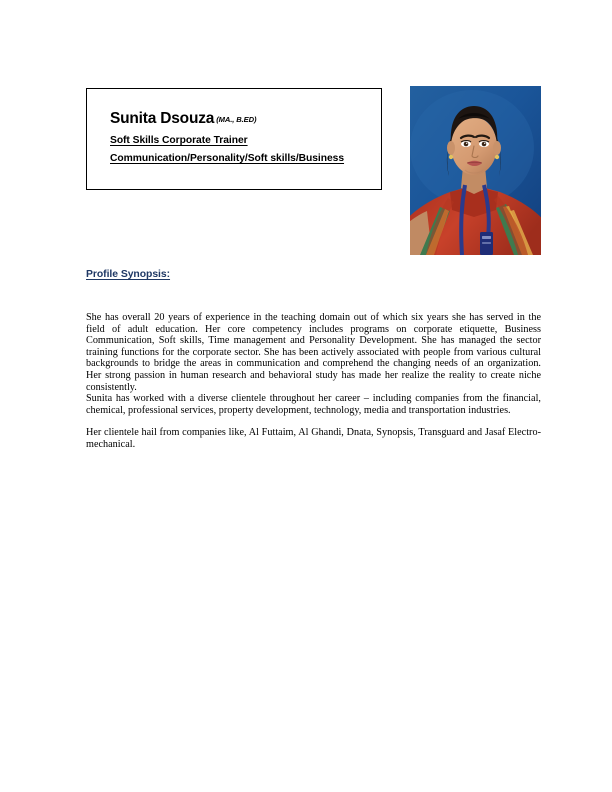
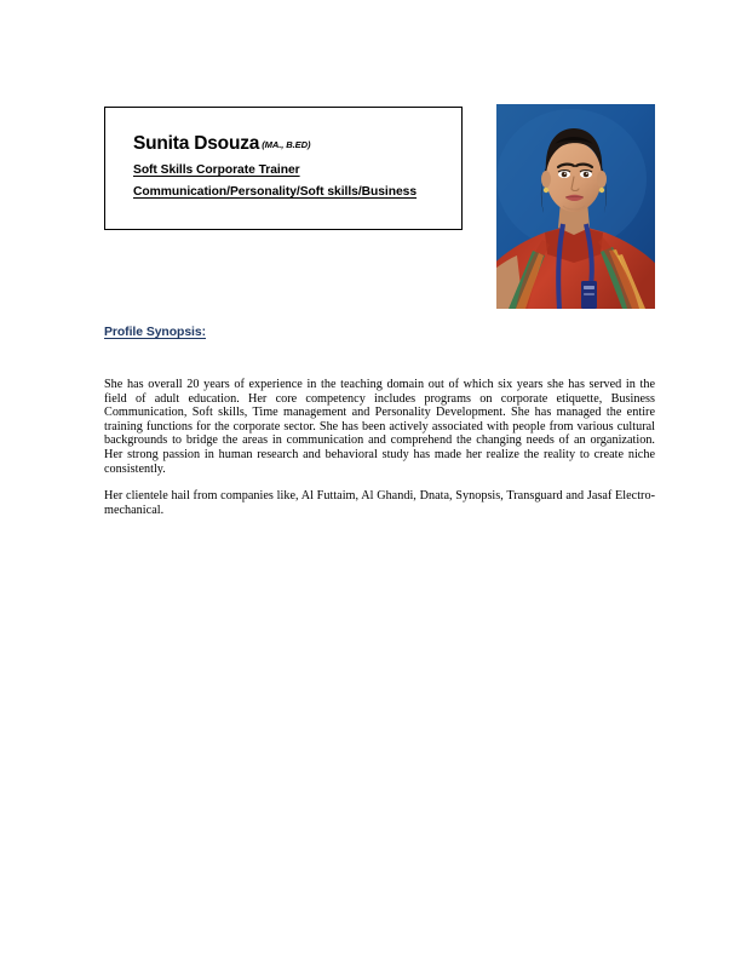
  Sunita Dsouza (MA., B.ED)
  Soft Skills Corporate Trainer Communication/Personality/Soft skills/Business
  Profile Synopsis:
- She has overall 20 years of experience in the teaching domain out of which six years she has served in the field of adult education. Her core competency includes programs on corporate etiquette, Business Communication, Soft skills, Time management and Personality Development. She has managed the sector training functions for the corporate sector. She has been actively associated with people from various cultural backgrounds to bridge the areas in communication and comprehend the changing needs of an organization. Her strong passion in human research and behavioral study has made her realize the reality to create niche consistently.
+ She has overall 20 years of experience in the teaching domain out of which six years she has served in the field of adult education. Her core competency includes programs on corporate etiquette, Business Communication, Soft skills, Time management and Personality Development. She has managed the entire training functions for the corporate sector. She has been actively associated with people from various cultural backgrounds to bridge the areas in communication and comprehend the changing needs of an organization. Her strong passion in human research and behavioral study has made her realize the reality to create niche consistently.
- Sunita has worked with a diverse clientele throughout her career – including companies from the financial, chemical, professional services, property development, technology, media and transportation industries.
  Her clientele hail from companies like, Al Futtaim, Al Ghandi, Dnata, Synopsis, Transguard and Jasaf Electro- mechanical.
